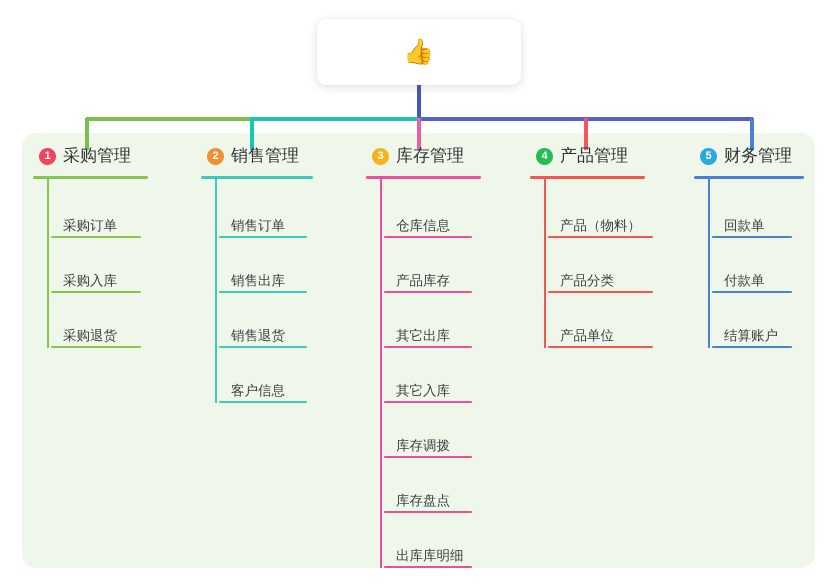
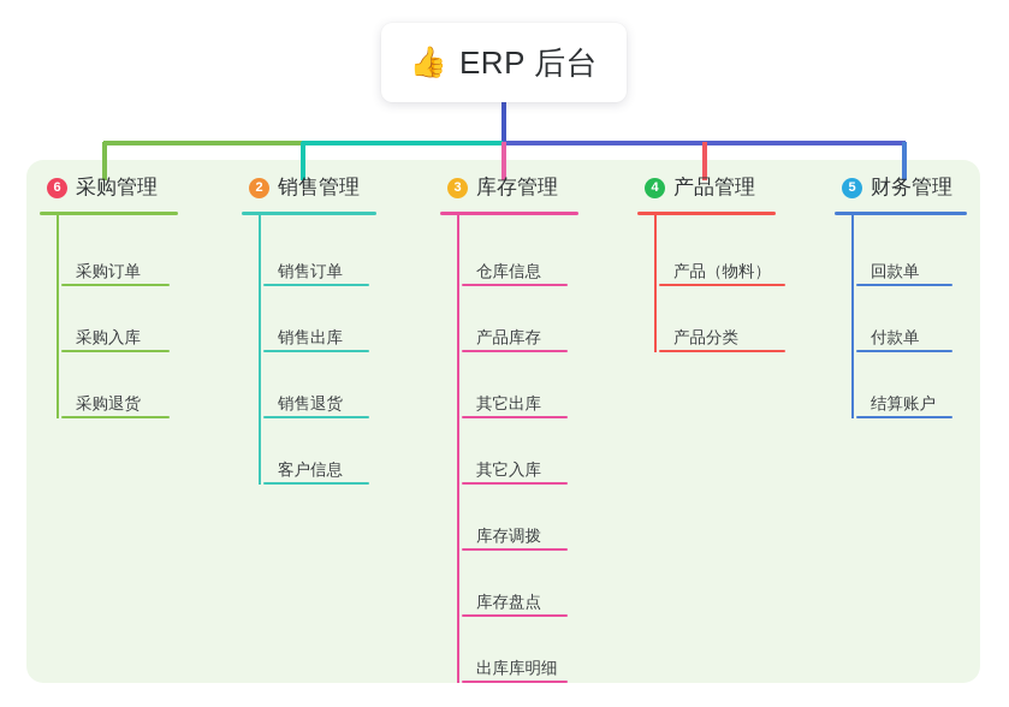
  👍
+ ERP 后台
- 1
+ 6
  采购管理
  采购订单
  采购入库
  采购退货
  2
  销售管理
  销售订单
  销售出库
  销售退货
  客户信息
  3
  库存管理
  仓库信息
  产品库存
  其它出库
  其它入库
  库存调拨
  库存盘点
  出库库明细
  4
  产品管理
  产品（物料）
  产品分类
- 产品单位
  5
  财务管理
  回款单
  付款单
  结算账户
